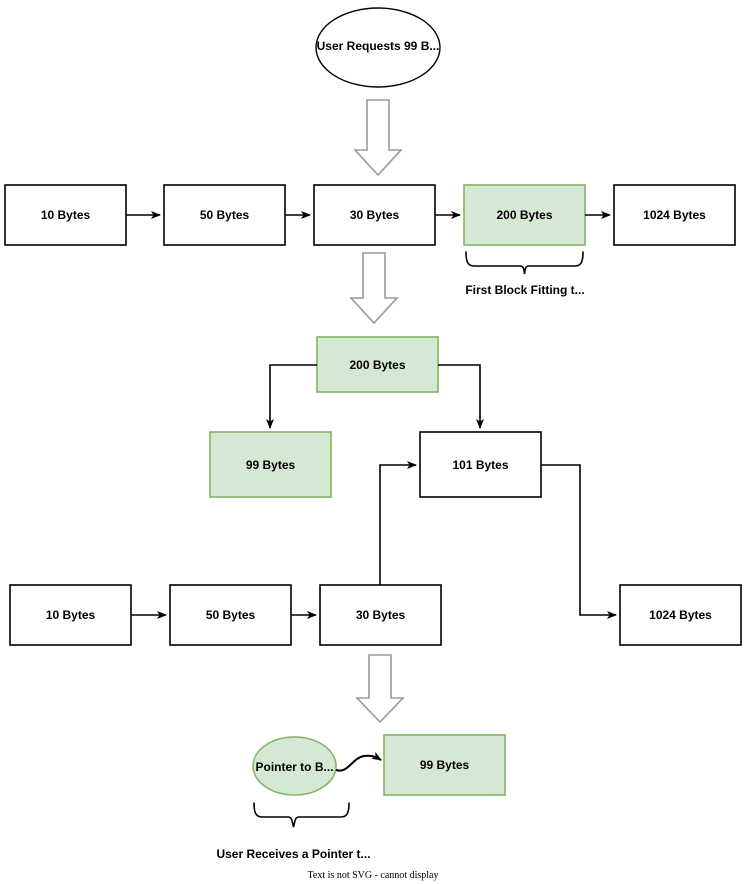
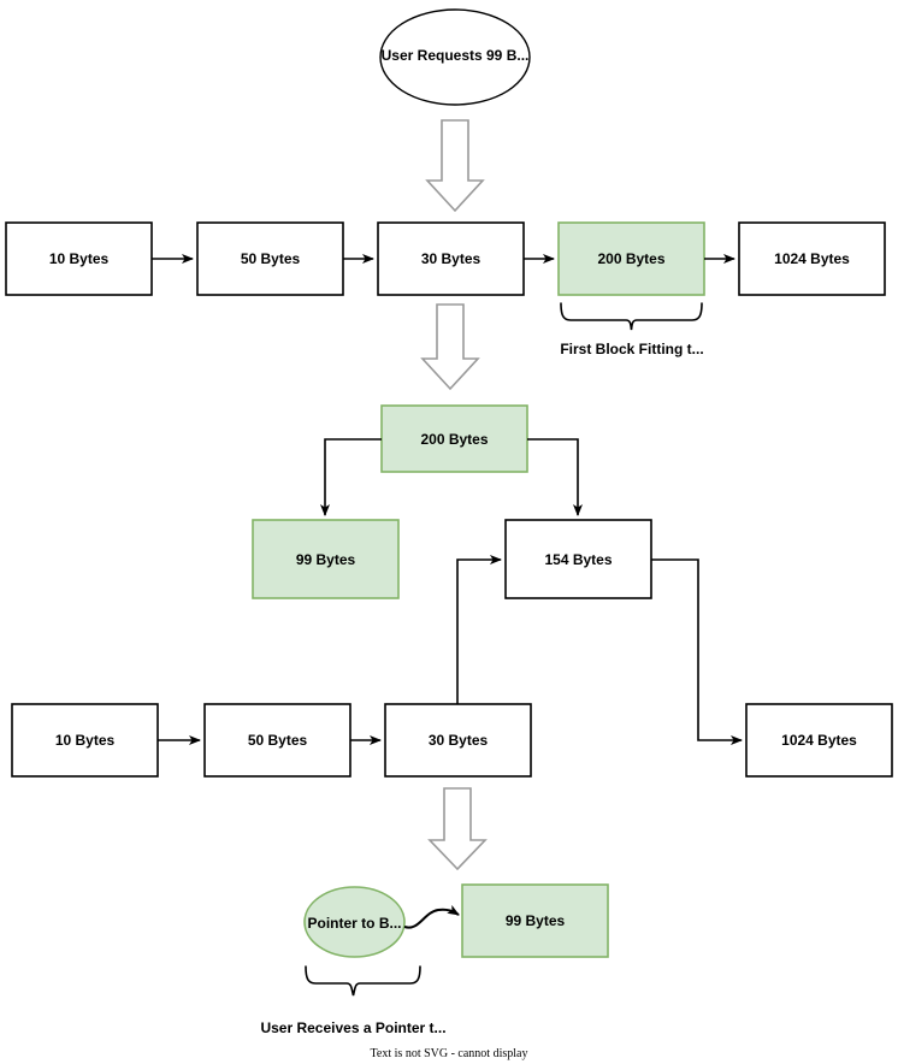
  User Requests 99 B...
  10 Bytes
  50 Bytes
  30 Bytes
  200 Bytes
  1024 Bytes
  First Block Fitting t...
  200 Bytes
  99 Bytes
- 101 Bytes
+ 154 Bytes
  10 Bytes
  50 Bytes
  30 Bytes
  1024 Bytes
  Pointer to B...
  99 Bytes
  User Receives a Pointer t...
  Text is not SVG - cannot display
